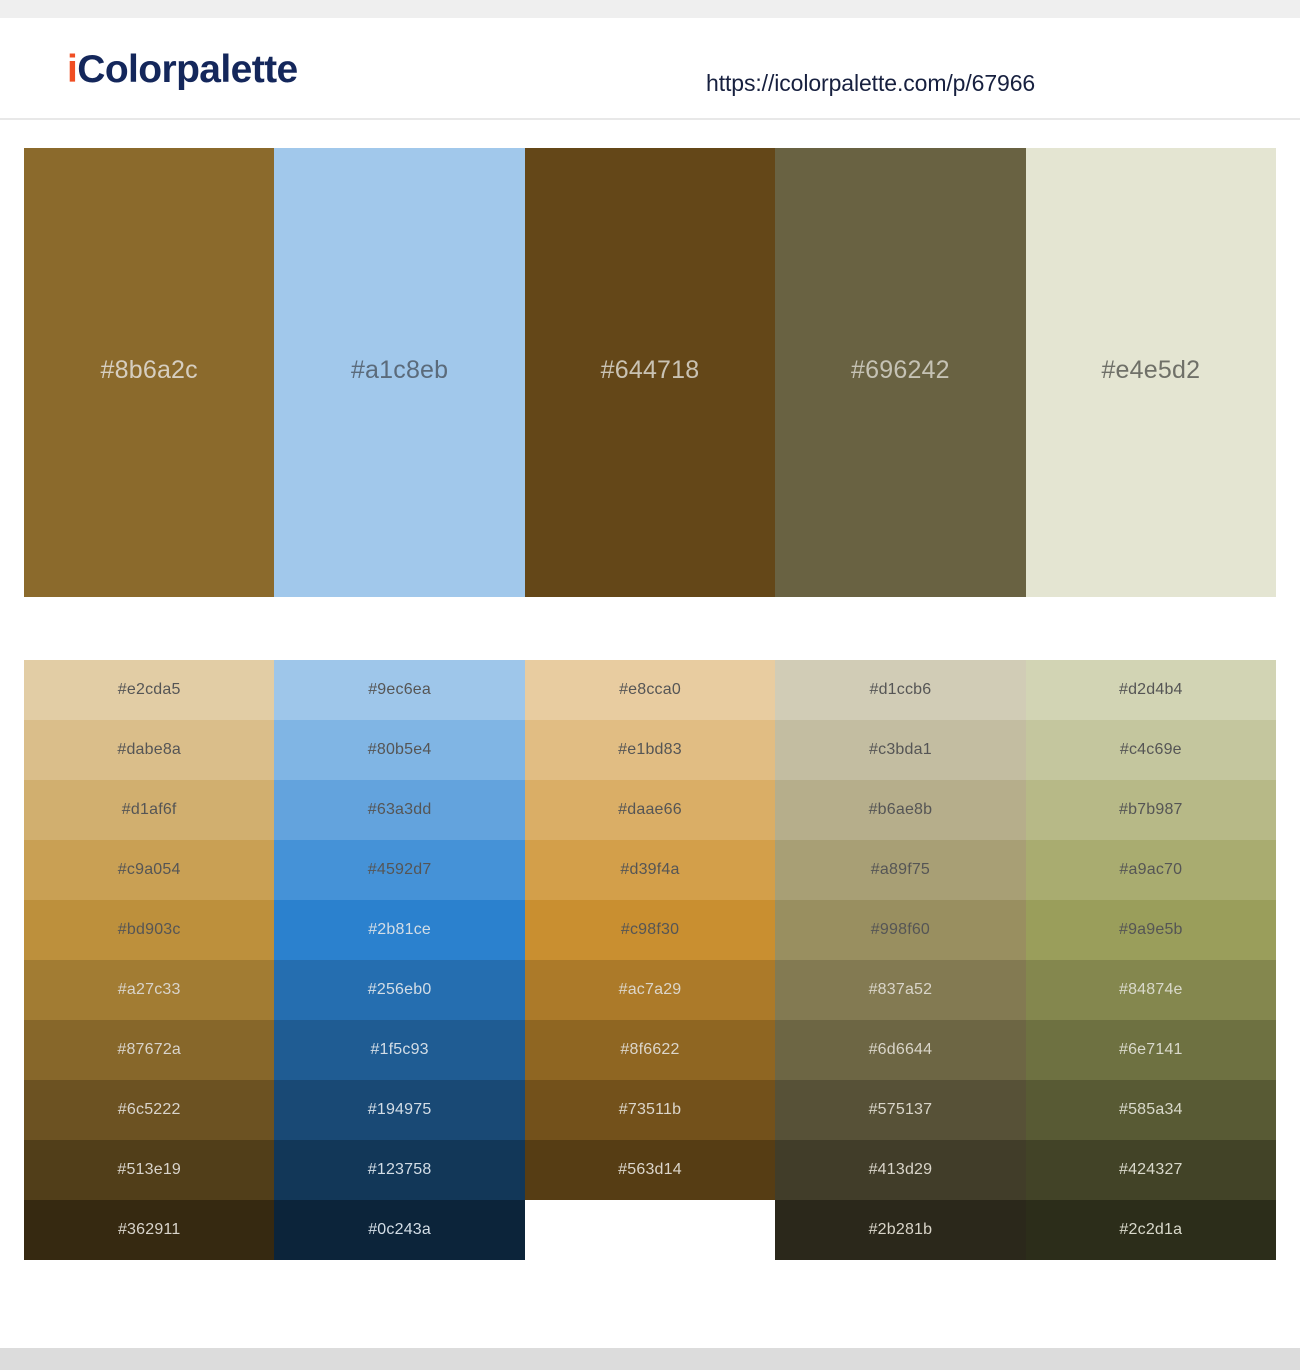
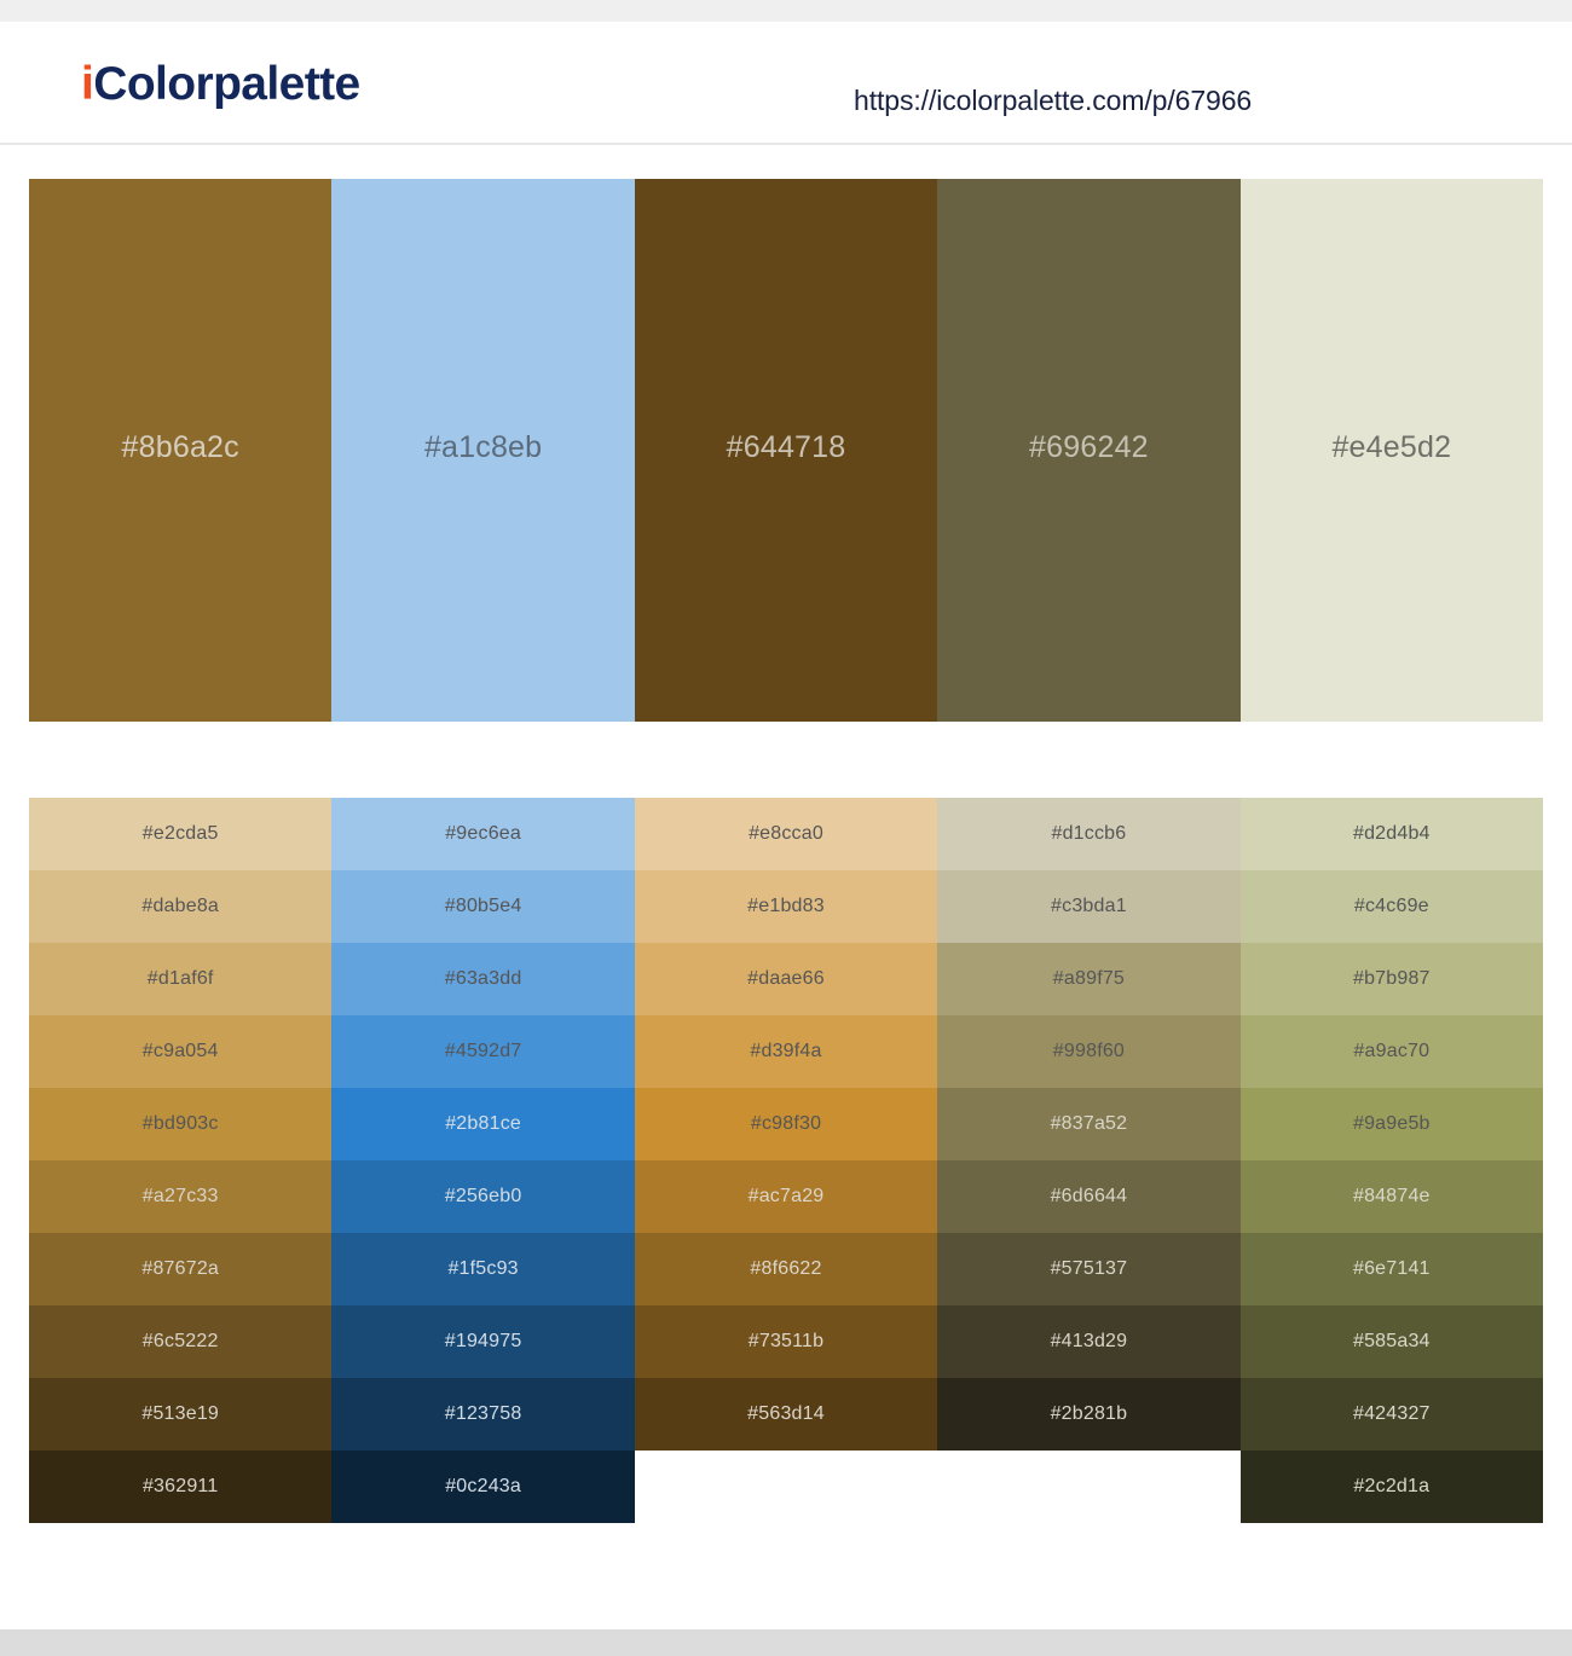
  iColorpalette
  https://icolorpalette.com/p/67966
  #8b6a2c
  #a1c8eb
  #644718
  #696242
  #e4e5d2
  #e2cda5
  #dabe8a
  #d1af6f
  #c9a054
  #bd903c
  #a27c33
  #87672a
  #6c5222
  #513e19
  #362911
  #9ec6ea
  #80b5e4
  #63a3dd
  #4592d7
  #2b81ce
  #256eb0
  #1f5c93
  #194975
  #123758
  #0c243a
  #e8cca0
  #e1bd83
  #daae66
  #d39f4a
  #c98f30
  #ac7a29
  #8f6622
  #73511b
  #563d14
  #d1ccb6
  #c3bda1
- #b6ae8b
  #a89f75
  #998f60
  #837a52
  #6d6644
  #575137
  #413d29
  #2b281b
  #d2d4b4
  #c4c69e
  #b7b987
  #a9ac70
  #9a9e5b
  #84874e
  #6e7141
  #585a34
  #424327
  #2c2d1a
